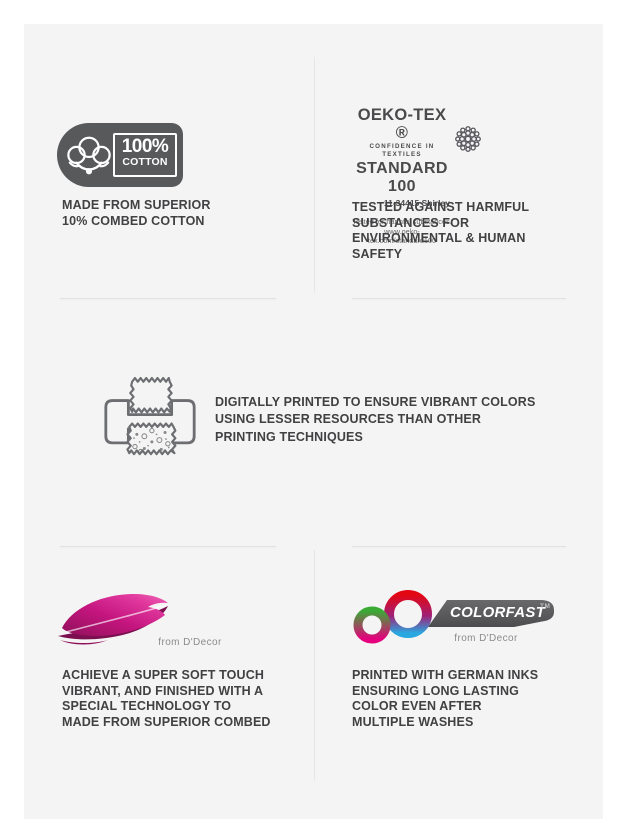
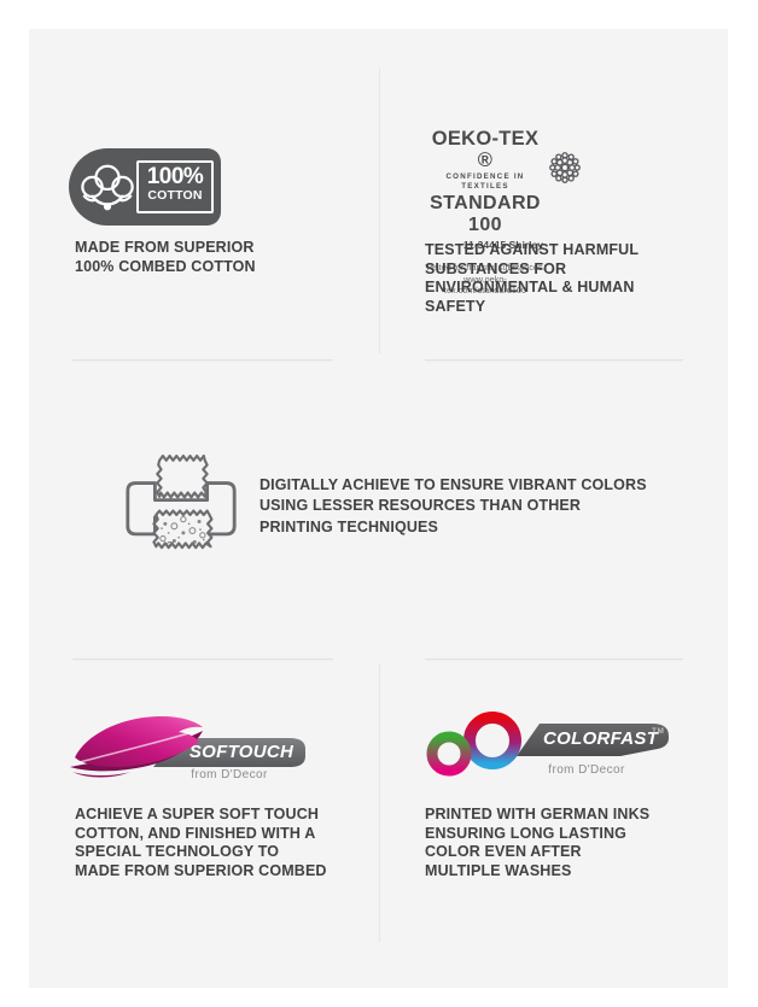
  100%
  COTTON
  MADE FROM SUPERIOR
- 10% COMBED COTTON
+ 100% COMBED COTTON
  OEKO-TEX ®
  STANDARD 100
  11-34415 Shirley
  Tested for harmful substances.
  www.oeko-tex.com/standard100
  TESTED AGAINST HARMFUL
  SUBSTANCES FOR
  ENVIRONMENTAL & HUMAN
  SAFETY
- DIGITALLY PRINTED TO ENSURE VIBRANT COLORS
+ DIGITALLY ACHIEVE TO ENSURE VIBRANT COLORS
  USING LESSER RESOURCES THAN OTHER
  PRINTING TECHNIQUES
+ SOFTOUCH
  from D'Decor
  ACHIEVE A SUPER SOFT TOUCH
- VIBRANT, AND FINISHED WITH A
+ COTTON, AND FINISHED WITH A
  SPECIAL TECHNOLOGY TO
  MADE FROM SUPERIOR COMBED
  COLORFAST
  from D'Decor
  PRINTED WITH GERMAN INKS
  ENSURING LONG LASTING
  COLOR EVEN AFTER
  MULTIPLE WASHES
